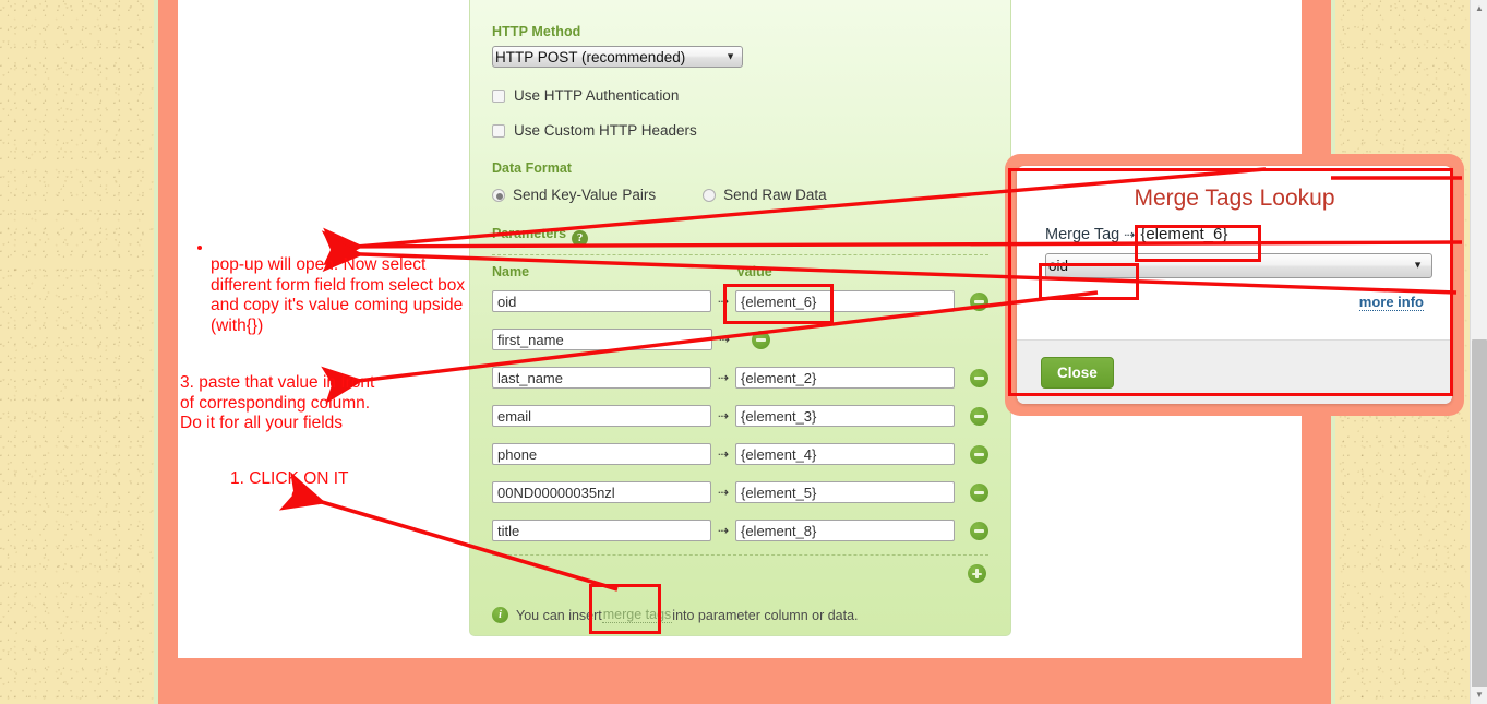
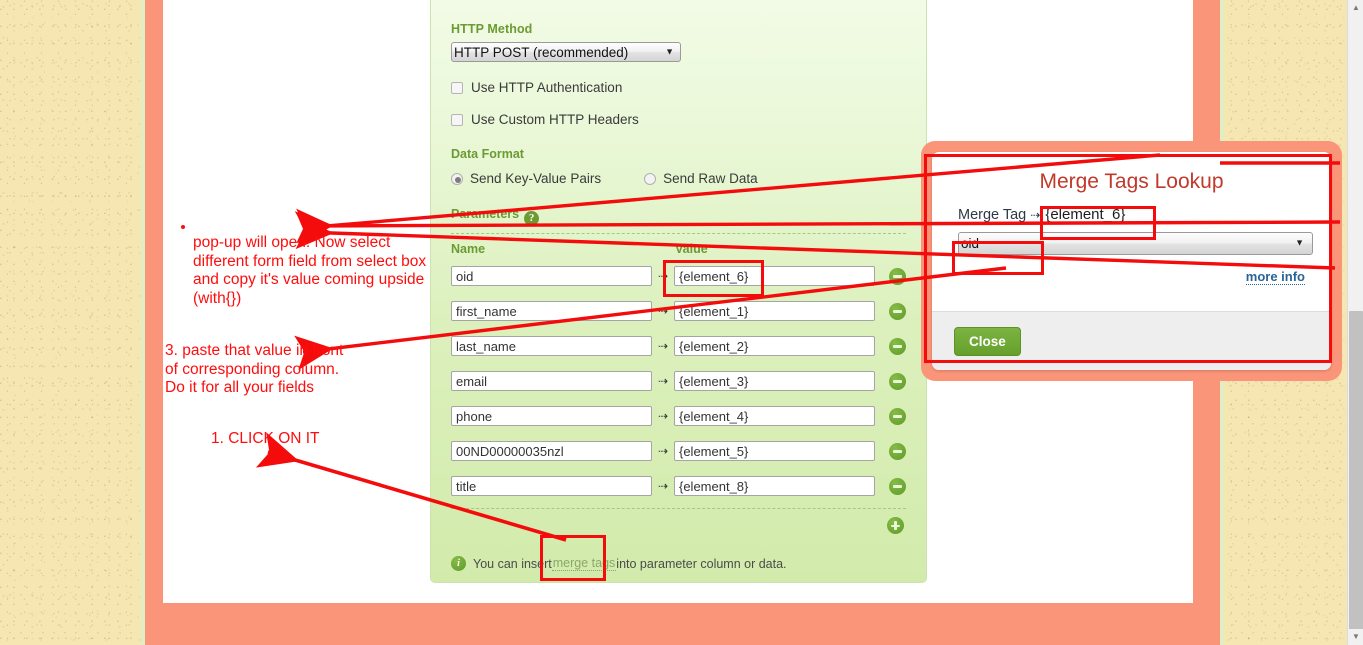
  HTTP Method
  HTTP POST (recommended)
  ▼
  Use HTTP Authentication
  Use Custom HTTP Headers
  Data Format
  Send Key-Value Pairs
  Send Raw Data
  Name
  Value
  oid
  ⇢
  {element_6}
  first_name
  ⇢
+ {element_1}
  last_name
  ⇢
  {element_2}
  email
  ⇢
  {element_3}
  phone
  ⇢
  {element_4}
  00ND00000035nzl
  ⇢
  {element_5}
  title
  ⇢
  {element_8}
  i
  You can insert
  merge tags
  into parameter column or data.
  Merge Tags Lookup
  Merge Tag
  ⇢
  {element_6}
  oid
  ▼
  more info
  Close
  pop-up will open. Now select
  different form field from select box
  and copy it's value coming upside
  (with{})
  3. paste that value in front
  of corresponding column.
  Do it for all your fields
  1. CLICK ON IT
  ▲
  ▼
